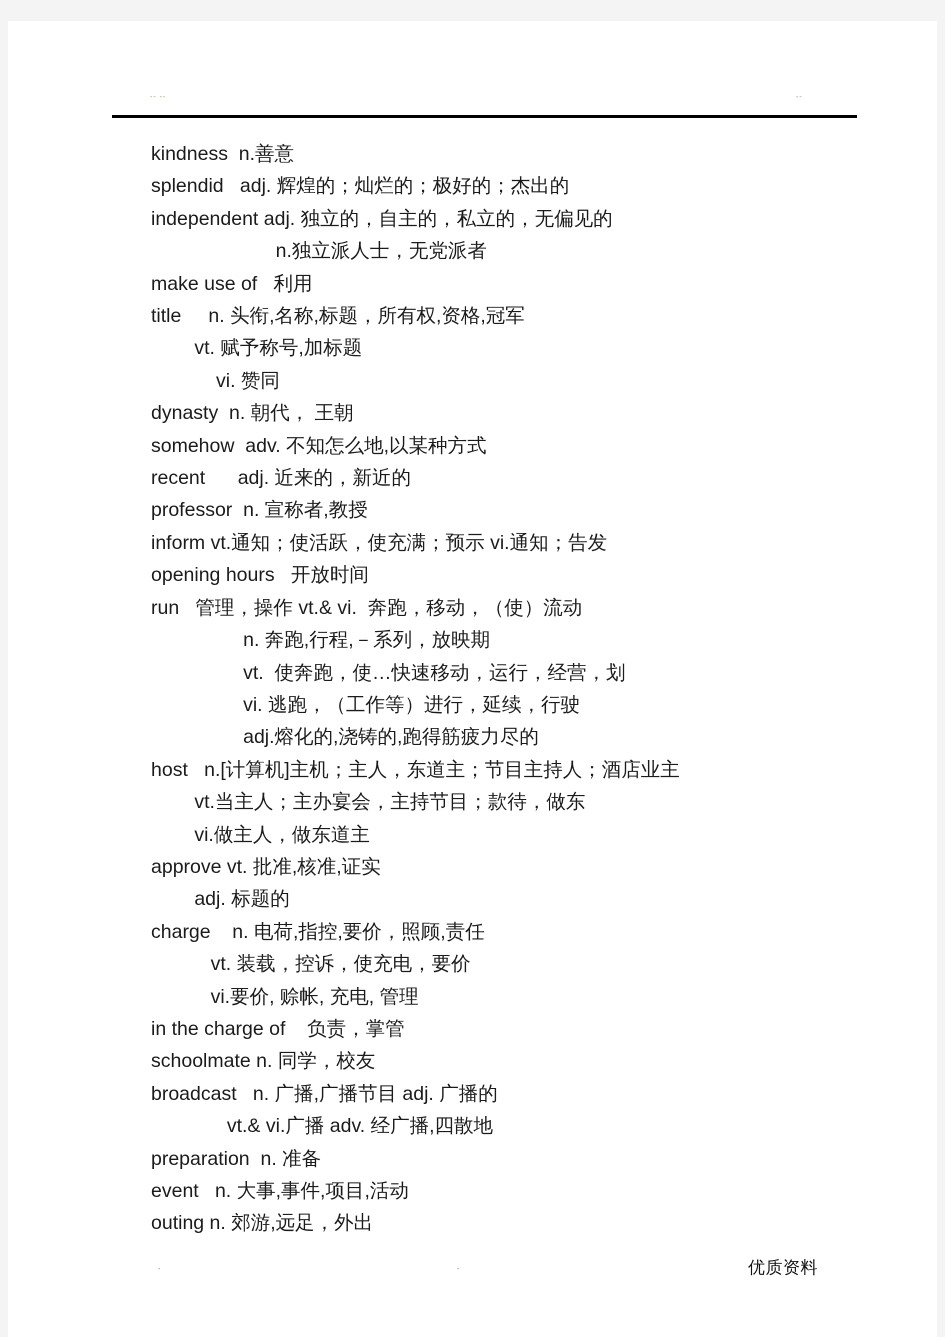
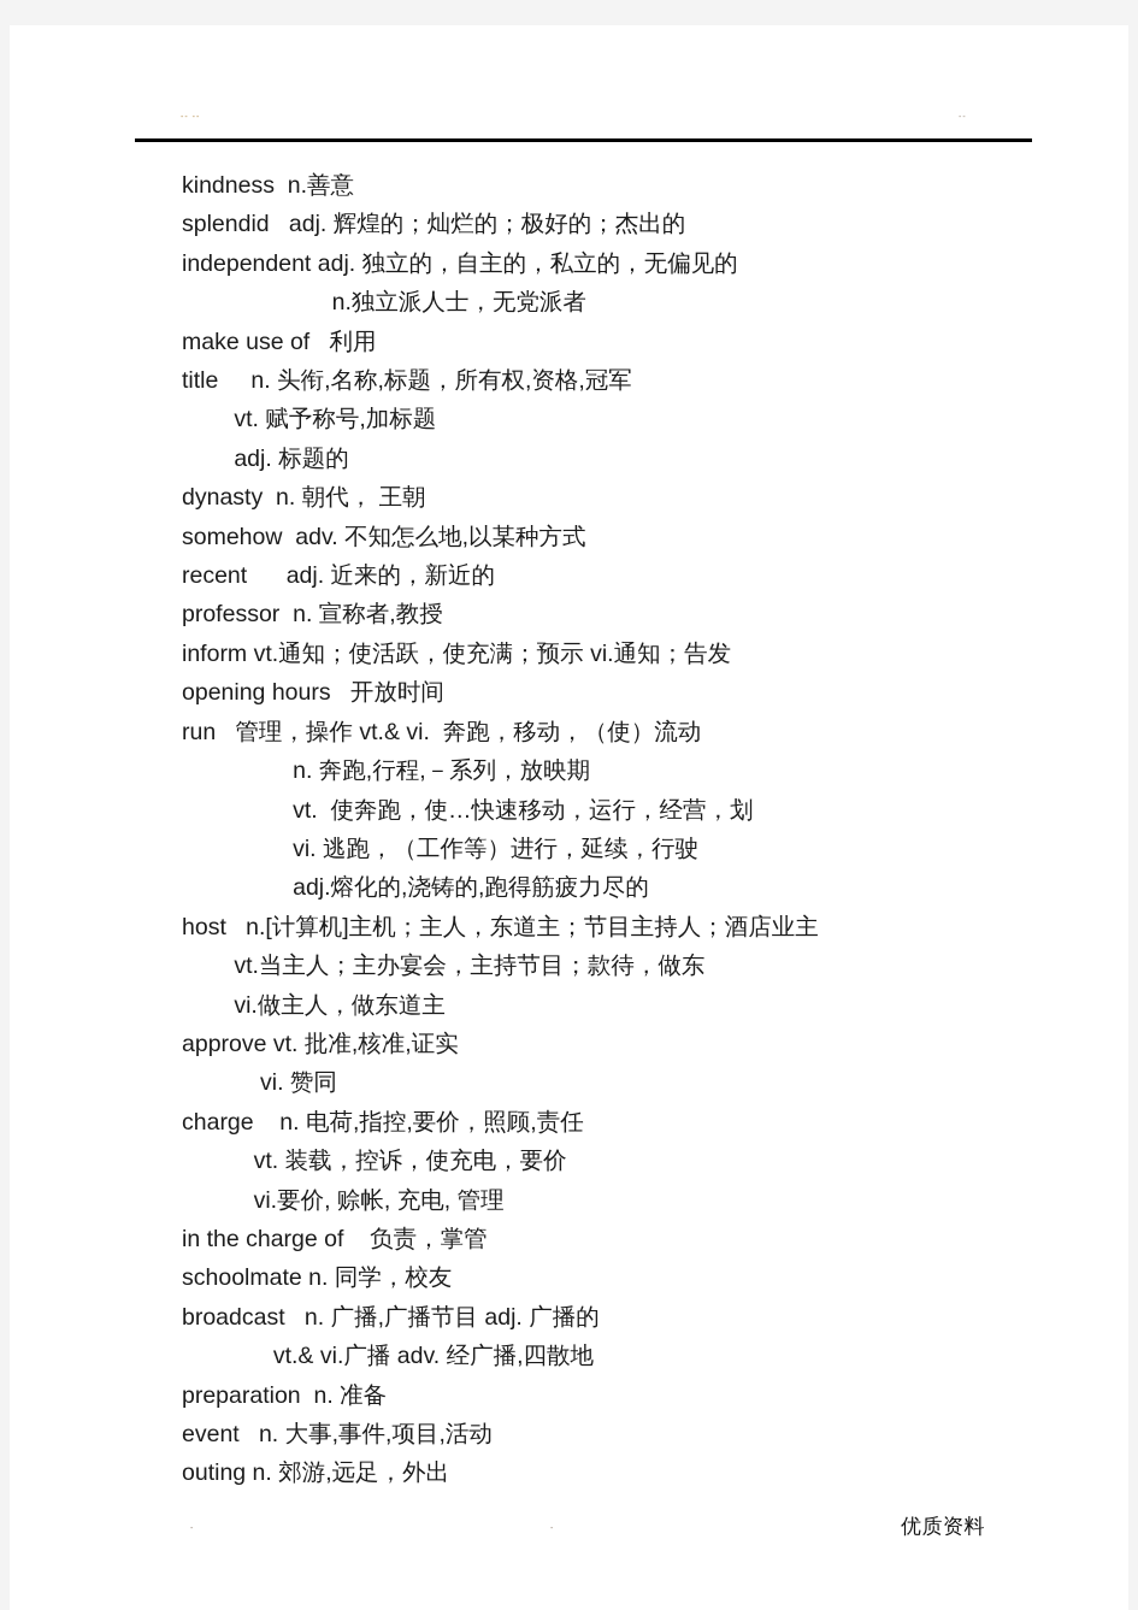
  kindness n.善意
  splendid adj. 辉煌的；灿烂的；极好的；杰出的
  independent adj. 独立的，自主的，私立的，无偏见的
  n.独立派人士，无党派者
  make use of 利用
  title n. 头衔,名称,标题，所有权,资格,冠军
  vt. 赋予称号,加标题
- vi. 赞同
+ adj. 标题的
  dynasty n. 朝代， 王朝
  somehow adv. 不知怎么地,以某种方式
  recent adj. 近来的，新近的
  professor n. 宣称者,教授
  inform vt.通知；使活跃，使充满；预示 vi.通知；告发
  opening hours 开放时间
  run 管理，操作 vt.& vi. 奔跑，移动，（使）流动
  n. 奔跑,行程,－系列，放映期
  vt. 使奔跑，使…快速移动，运行，经营，划
  vi. 逃跑，（工作等）进行，延续，行驶
  adj.熔化的,浇铸的,跑得筋疲力尽的
  host n.[计算机]主机；主人，东道主；节目主持人；酒店业主
  vt.当主人；主办宴会，主持节目；款待，做东
  vi.做主人，做东道主
  approve vt. 批准,核准,证实
- adj. 标题的
+ vi. 赞同
  charge n. 电荷,指控,要价，照顾,责任
  vt. 装载，控诉，使充电，要价
  vi.要价, 赊帐, 充电, 管理
  in the charge of 负责，掌管
  schoolmate n. 同学，校友
  broadcast n. 广播,广播节目 adj. 广播的
  vt.& vi.广播 adv. 经广播,四散地
  preparation n. 准备
  event n. 大事,事件,项目,活动
  outing n. 郊游,远足，外出
  优质资料
